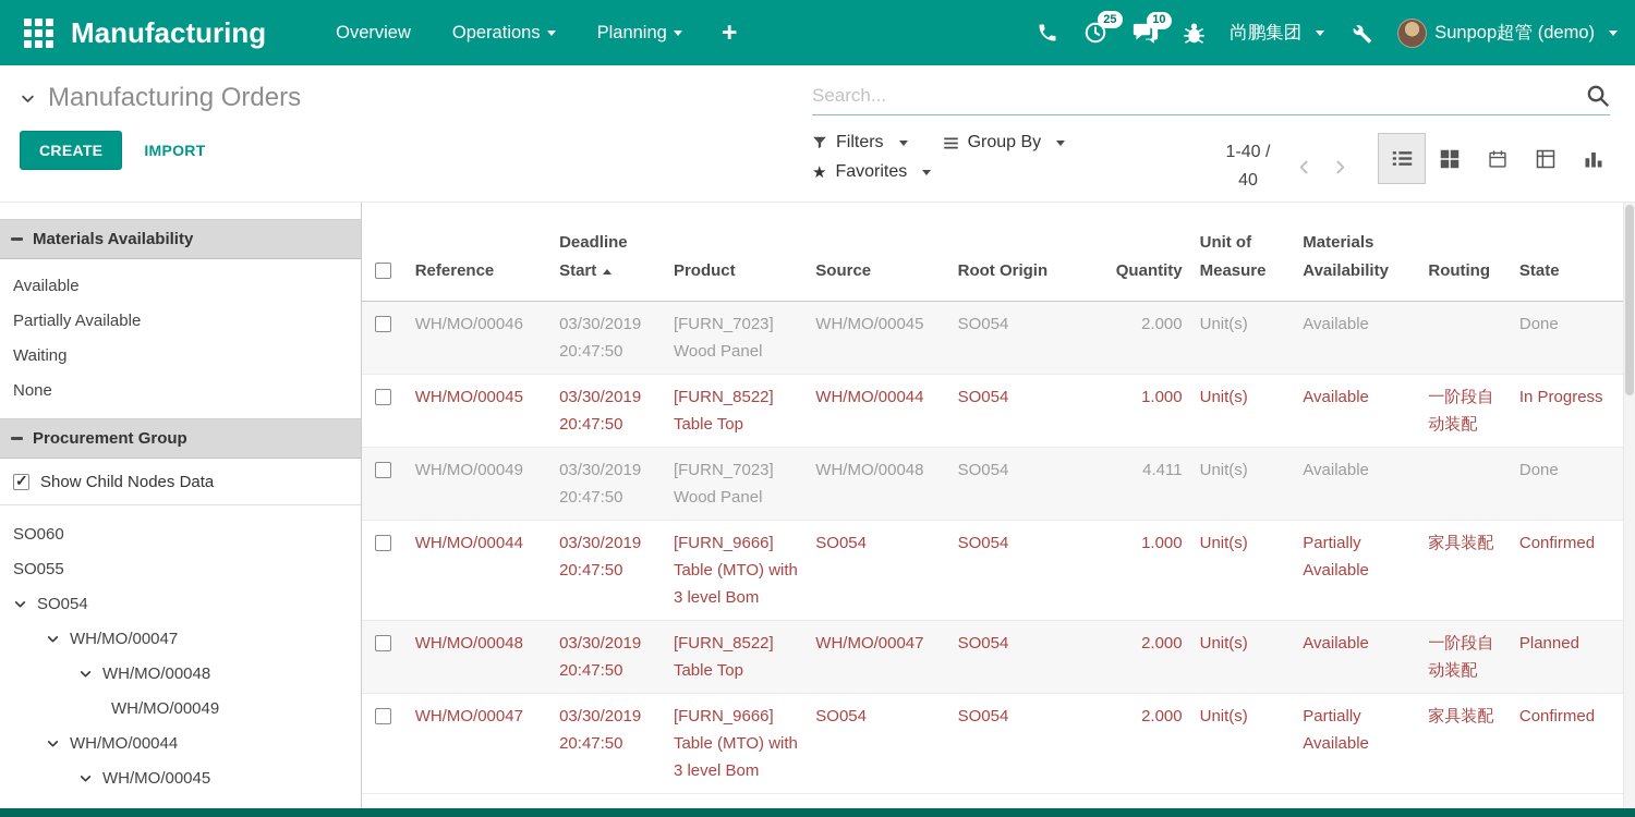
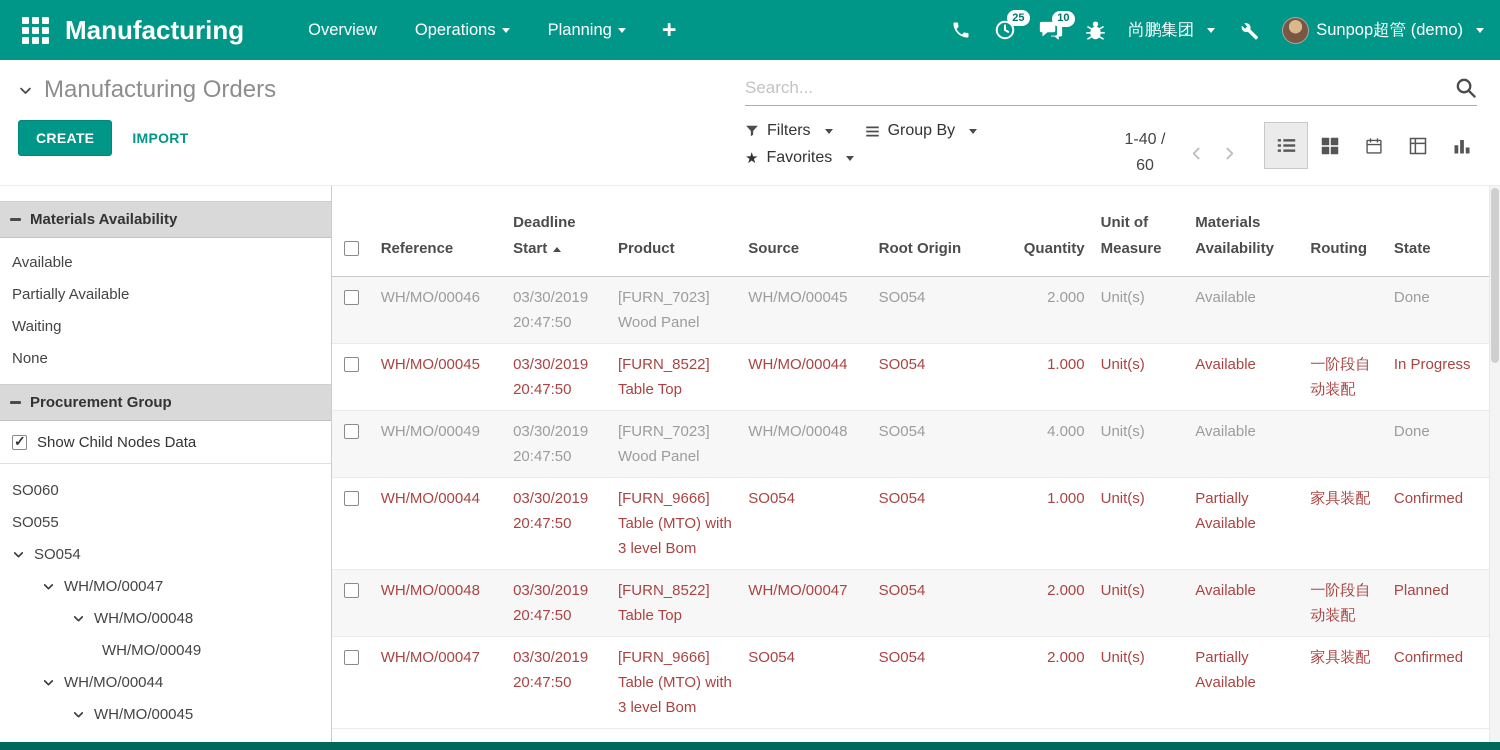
  Manufacturing
  Overview
  Operations
  Planning
  +
  25
  10
  尚鹏集团
  Sunpop超管 (demo)
  Manufacturing Orders
  CREATE
  IMPORT
  Search...
  Filters
  Group By
  ★
  Favorites
- 1-40 / 40
+ 1-40 / 60
  Materials Availability
  Available
  Partially Available
  Waiting
  None
  Procurement Group
  Show Child Nodes Data
  SO060
  SO055
  SO054
  WH/MO/00047
  WH/MO/00048
  WH/MO/00049
  WH/MO/00044
  WH/MO/00045
  	Reference	Deadline Start	Product	Source	Root Origin	Quantity	Unit of Measure	Materials Availability	Routing	State
  	WH/MO/00046	03/30/2019 20:47:50	[FURN_7023] Wood Panel	WH/MO/00045	SO054	2.000	Unit(s)	Available		Done
  	WH/MO/00045	03/30/2019 20:47:50	[FURN_8522] Table Top	WH/MO/00044	SO054	1.000	Unit(s)	Available	一阶段自动装配	In Progress
- 	WH/MO/00049	03/30/2019 20:47:50	[FURN_7023] Wood Panel	WH/MO/00048	SO054	4.411	Unit(s)	Available		Done
+ 	WH/MO/00049	03/30/2019 20:47:50	[FURN_7023] Wood Panel	WH/MO/00048	SO054	4.000	Unit(s)	Available		Done
  	WH/MO/00044	03/30/2019 20:47:50	[FURN_9666] Table (MTO) with 3 level Bom	SO054	SO054	1.000	Unit(s)	Partially Available	家具装配	Confirmed
  	WH/MO/00048	03/30/2019 20:47:50	[FURN_8522] Table Top	WH/MO/00047	SO054	2.000	Unit(s)	Available	一阶段自动装配	Planned
  	WH/MO/00047	03/30/2019 20:47:50	[FURN_9666] Table (MTO) with 3 level Bom	SO054	SO054	2.000	Unit(s)	Partially Available	家具装配	Confirmed
